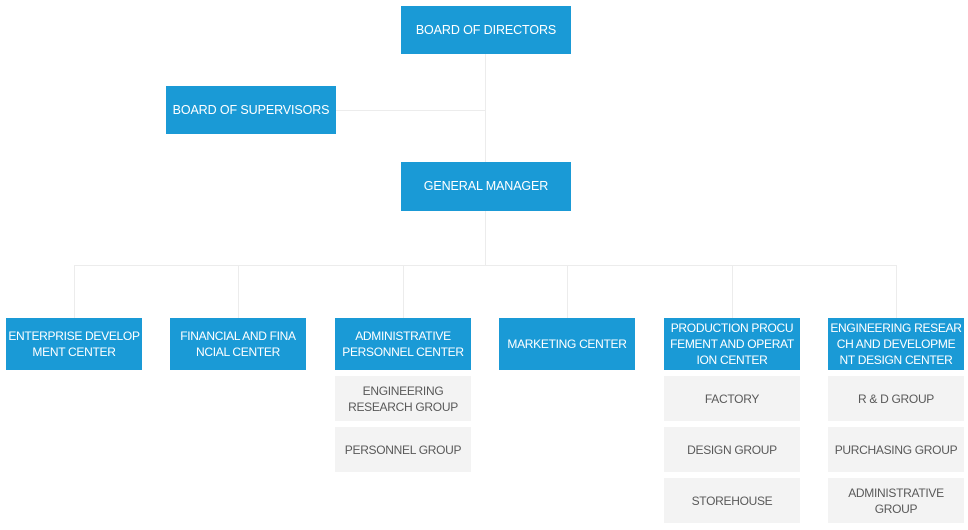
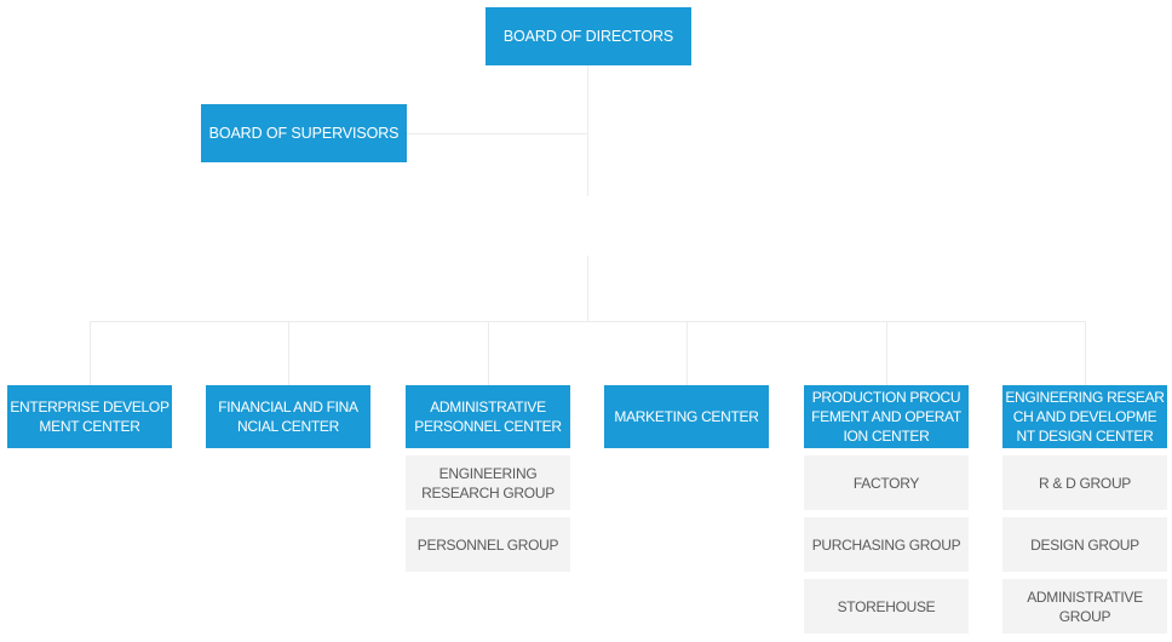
  BOARD OF DIRECTORS
  BOARD OF SUPERVISORS
- GENERAL MANAGER
  ENTERPRISE DEVELOP
  MENT CENTER
  FINANCIAL AND FINA
  NCIAL CENTER
  ADMINISTRATIVE
  PERSONNEL CENTER
  ENGINEERING RESEARCH GROUP
  PERSONNEL GROUP
  MARKETING CENTER
  PRODUCTION PROCU
  FEMENT AND OPERAT
  ION CENTER
  FACTORY
- DESIGN GROUP
+ PURCHASING GROUP
  STOREHOUSE
  ENGINEERING RESEAR
  CH AND DEVELOPME
  NT DESIGN CENTER
  R & D GROUP
- PURCHASING GROUP
+ DESIGN GROUP
  ADMINISTRATIVE GROUP
